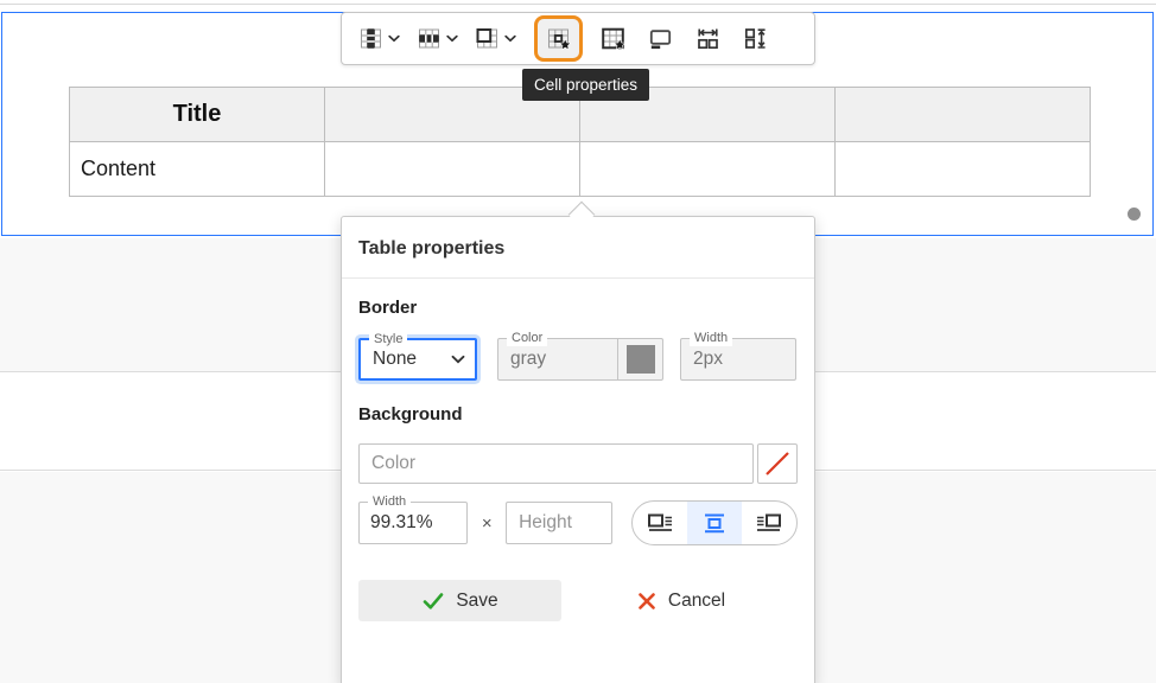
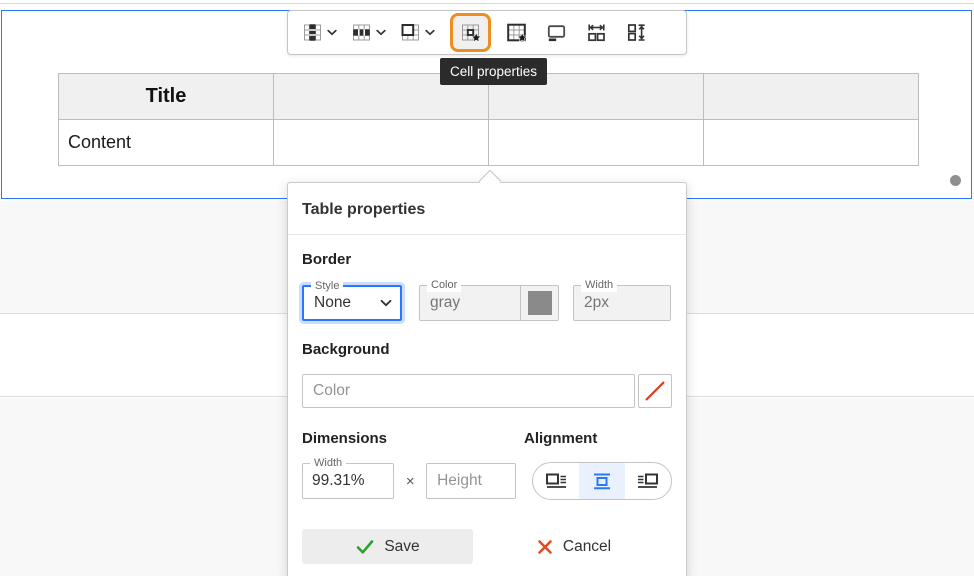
  Title
  Content
  Cell properties
  Table properties
  Border
  Style
  None
  Color
  gray
  Width
  2px
  Background
  Color
+ Dimensions
+ Alignment
  Width
  99.31%
  ×
  Height
  Save
  Cancel
